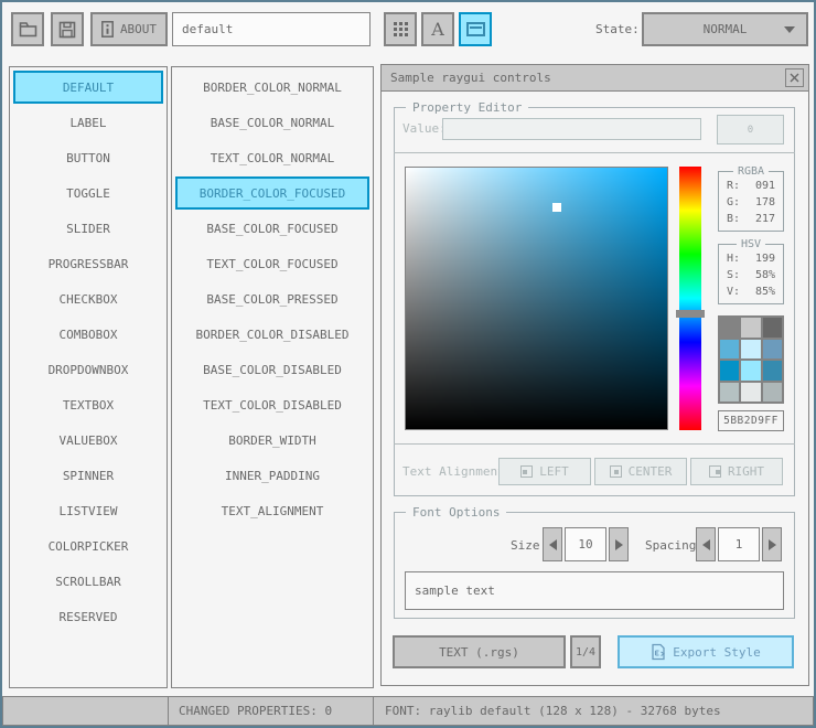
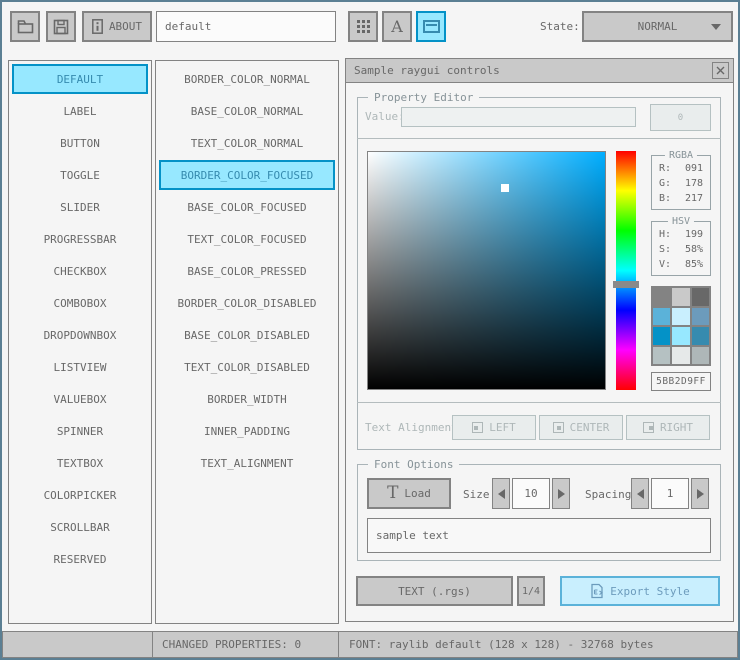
  ABOUT
  default
  A
  State:
  NORMAL
  DEFAULT
  LABEL
  BUTTON
  TOGGLE
  SLIDER
  PROGRESSBAR
  CHECKBOX
  COMBOBOX
  DROPDOWNBOX
- TEXTBOX
+ LISTVIEW
  VALUEBOX
  SPINNER
- LISTVIEW
+ TEXTBOX
  COLORPICKER
  SCROLLBAR
  RESERVED
  BORDER_COLOR_NORMAL
  BASE_COLOR_NORMAL
  TEXT_COLOR_NORMAL
  BORDER_COLOR_FOCUSED
  BASE_COLOR_FOCUSED
  TEXT_COLOR_FOCUSED
  BASE_COLOR_PRESSED
  BORDER_COLOR_DISABLED
  BASE_COLOR_DISABLED
  TEXT_COLOR_DISABLED
  BORDER_WIDTH
  INNER_PADDING
  TEXT_ALIGNMENT
  Sample raygui controls
  Property Editor
  Value
  0
  RGBA
  R:
  091
  G:
  178
  B:
  217
  HSV
  H:
  199
  S:
  58%
  V:
  85%
  5BB2D9FF
  Text Alignmen
  LEFT
  CENTER
  RIGHT
  Font Options
+ T
+ Load
  Size
  10
  Spacing
  1
  sample text
  TEXT (.rgs)
  1/4
  Export Style
  CHANGED PROPERTIES: 0
  FONT: raylib default (128 x 128) - 32768 bytes
